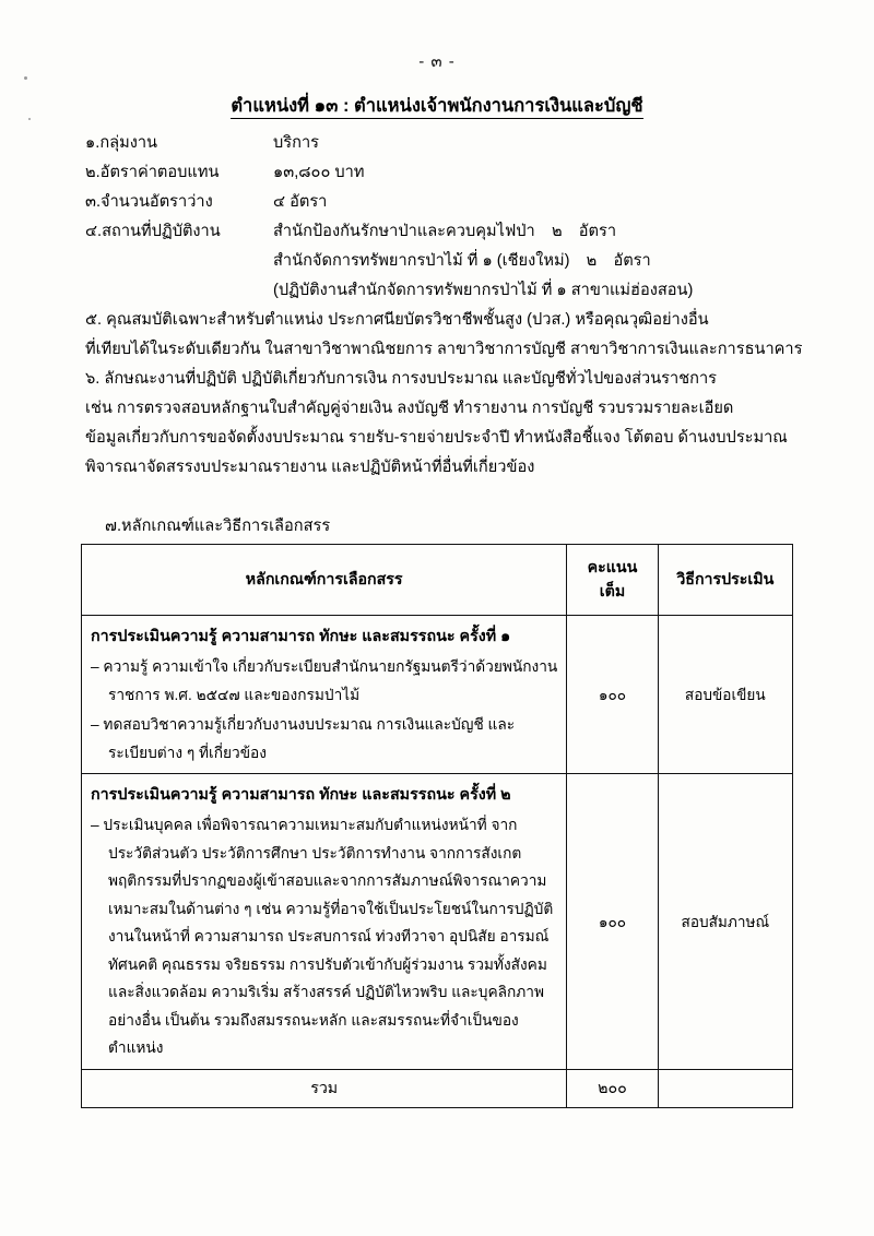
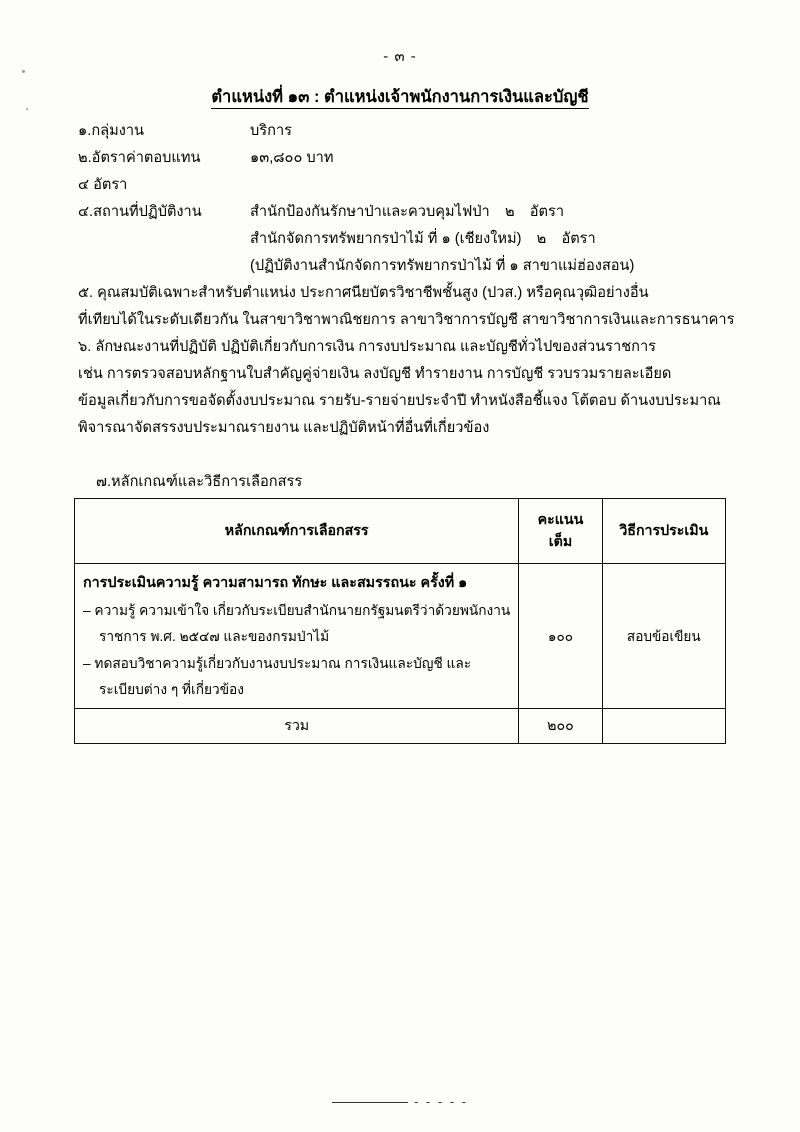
  - ๓ -
  ตำแหน่งที่ ๑๓ : ตำแหน่งเจ้าพนักงานการเงินและบัญชี
  ๑.กลุ่มงาน
  บริการ
  ๒.อัตราค่าตอบแทน
  ๑๓,๘๐๐ บาท
- ๓.จำนวนอัตราว่าง
  ๔ อัตรา
  ๔.สถานที่ปฏิบัติงาน
  สำนักป้องกันรักษาป่าและควบคุมไฟป่า
  ๒
  อัตรา
  สำนักจัดการทรัพยากรป่าไม้ ที่ ๑ (เชียงใหม่)
  ๒
  อัตรา
  (ปฏิบัติงานสำนักจัดการทรัพยากรป่าไม้ ที่ ๑ สาขาแม่ฮ่องสอน)
  ๕. คุณสมบัติเฉพาะสำหรับตำแหน่ง ประกาศนียบัตรวิชาชีพชั้นสูง (ปวส.) หรือคุณวุฒิอย่างอื่น
  ที่เทียบได้ในระดับเดียวกัน ในสาขาวิชาพาณิชยการ ลาขาวิชาการบัญชี สาขาวิชาการเงินและการธนาคาร
  ๖. ลักษณะงานที่ปฏิบัติ ปฏิบัติเกี่ยวกับการเงิน การงบประมาณ และบัญชีทั่วไปของส่วนราชการ
  เช่น การตรวจสอบหลักฐานใบสำคัญคู่จ่ายเงิน ลงบัญชี ทำรายงาน การบัญชี รวบรวมรายละเอียด
  ข้อมูลเกี่ยวกับการขอจัดตั้งงบประมาณ รายรับ-รายจ่ายประจำปี ทำหนังสือชี้แจง โต้ตอบ ด้านงบประมาณ
  พิจารณาจัดสรรงบประมาณรายงาน และปฏิบัติหน้าที่อื่นที่เกี่ยวข้อง
  ๗.หลักเกณฑ์และวิธีการเลือกสรร
  หลักเกณฑ์การเลือกสรร	คะแนน เต็ม	วิธีการประเมิน
  การประเมินความรู้ ความสามารถ ทักษะ และสมรรถนะ ครั้งที่ ๑ ความรู้ ความเข้าใจ เกี่ยวกับระเบียบสำนักนายกรัฐมนตรีว่าด้วยพนักงานราชการ พ.ศ. ๒๕๔๗ และของกรมป่าไม้ ทดสอบวิชาความรู้เกี่ยวกับงานงบประมาณ การเงินและบัญชี และระเบียบต่าง ๆ ที่เกี่ยวข้อง	๑๐๐	สอบข้อเขียน
- การประเมินความรู้ ความสามารถ ทักษะ และสมรรถนะ ครั้งที่ ๒ ประเมินบุคคล เพื่อพิจารณาความเหมาะสมกับตำแหน่งหน้าที่ จากประวัติส่วนตัว ประวัติการศึกษา ประวัติการทำงาน จากการสังเกต พฤติกรรมที่ปรากฏของผู้เข้าสอบและจากการสัมภาษณ์พิจารณาความเหมาะสมในด้านต่าง ๆ เช่น ความรู้ที่อาจใช้เป็นประโยชน์ในการปฏิบัติงานในหน้าที่ ความสามารถ ประสบการณ์ ท่วงทีวาจา อุปนิสัย อารมณ์ ทัศนคติ คุณธรรม จริยธรรม การปรับตัวเข้ากับผู้ร่วมงาน รวมทั้งสังคมและสิ่งแวดล้อม ความริเริ่ม สร้างสรรค์ ปฏิบัติไหวพริบ และบุคลิกภาพอย่างอื่น เป็นต้น รวมถึงสมรรถนะหลัก และสมรรถนะที่จำเป็นของตำแหน่ง	๑๐๐	สอบสัมภาษณ์
  รวม	๒๐๐
+ - - - - -
